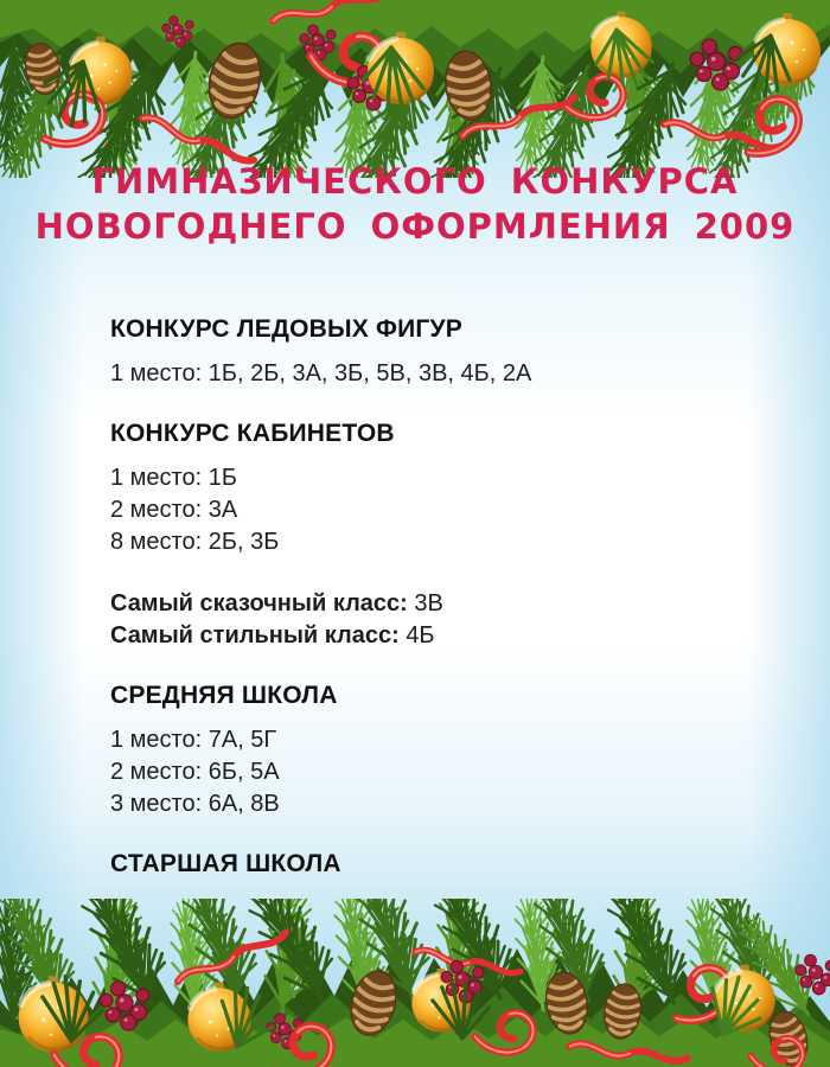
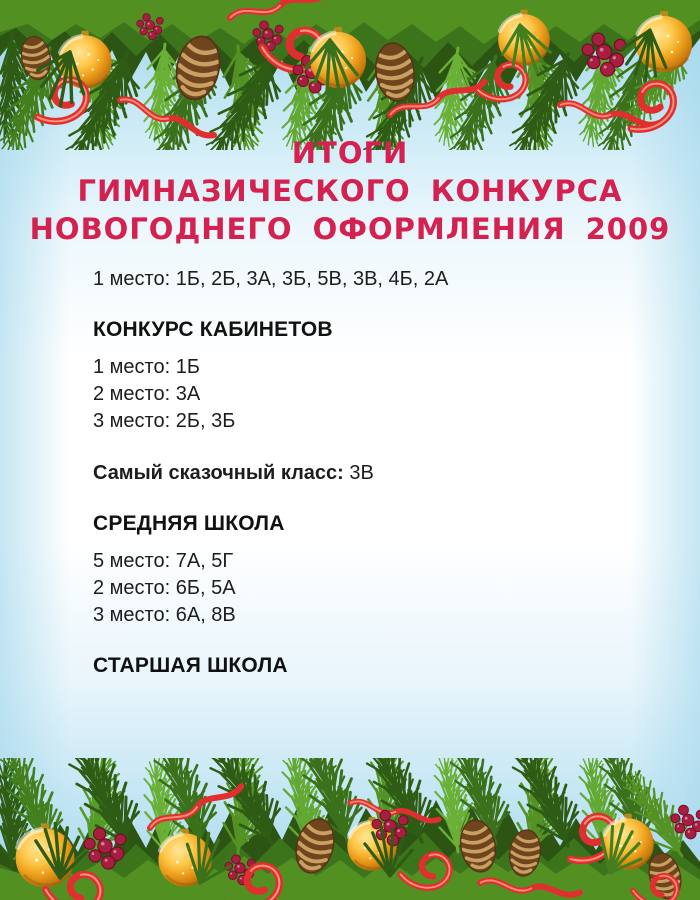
+ ИТОГИ
  ГИМНАЗИЧЕСКОГО КОНКУРСА
  НОВОГОДНЕГО ОФОРМЛЕНИЯ 2009
- КОНКУРС ЛЕДОВЫХ ФИГУР
  1 место: 1Б, 2Б, 3А, 3Б, 5В, 3В, 4Б, 2А
  КОНКУРС КАБИНЕТОВ
  1 место: 1Б
  2 место: 3А
- 8 место: 2Б, 3Б
+ 3 место: 2Б, 3Б
  Самый сказочный класс: 3В
- Самый стильный класс: 4Б
  СРЕДНЯЯ ШКОЛА
- 1 место: 7А, 5Г
+ 5 место: 7А, 5Г
  2 место: 6Б, 5А
  3 место: 6А, 8В
  СТАРШАЯ ШКОЛА
